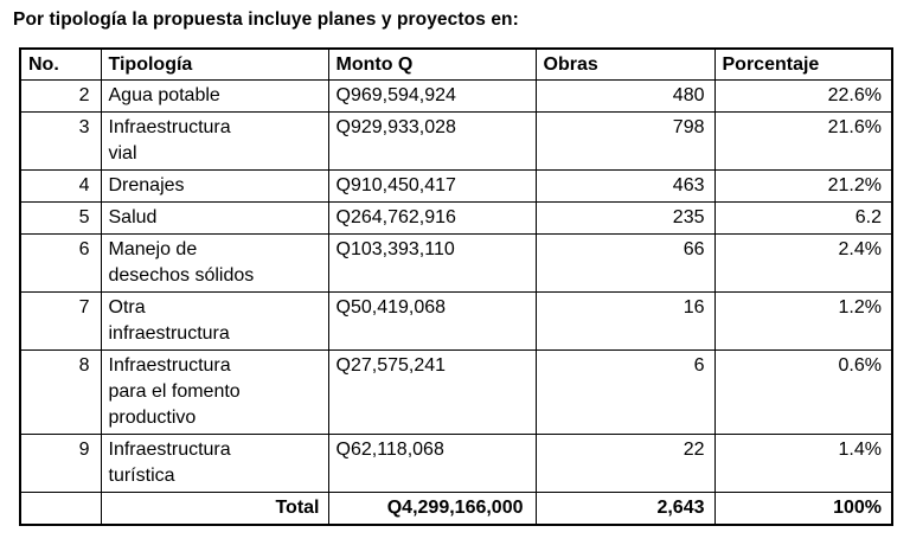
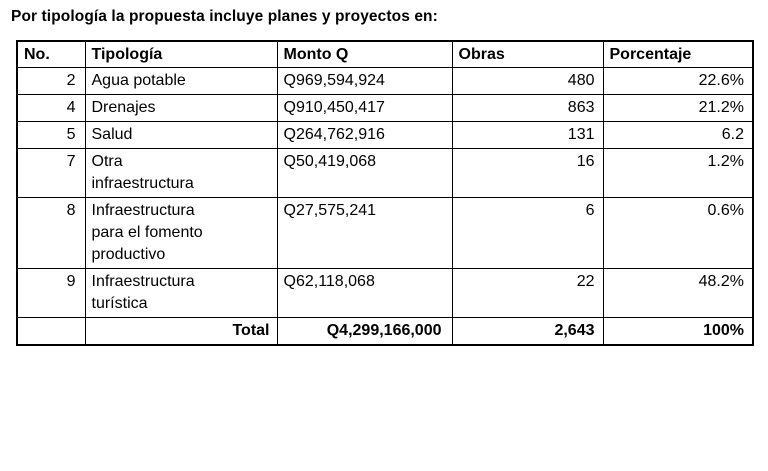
  Por tipología la propuesta incluye planes y proyectos en:
  No.	Tipología	Monto Q	Obras	Porcentaje
  2	Agua potable	Q969,594,924	480	22.6%
- 3	Infraestructura vial	Q929,933,028	798	21.6%
- 4	Drenajes	Q910,450,417	463	21.2%
+ 4	Drenajes	Q910,450,417	863	21.2%
- 5	Salud	Q264,762,916	235	6.2
+ 5	Salud	Q264,762,916	131	6.2
- 6	Manejo de desechos sólidos	Q103,393,110	66	2.4%
  7	Otra infraestructura	Q50,419,068	16	1.2%
  8	Infraestructura para el fomento productivo	Q27,575,241	6	0.6%
- 9	Infraestructura turística	Q62,118,068	22	1.4%
+ 9	Infraestructura turística	Q62,118,068	22	48.2%
  	Total	Q4,299,166,000	2,643	100%
